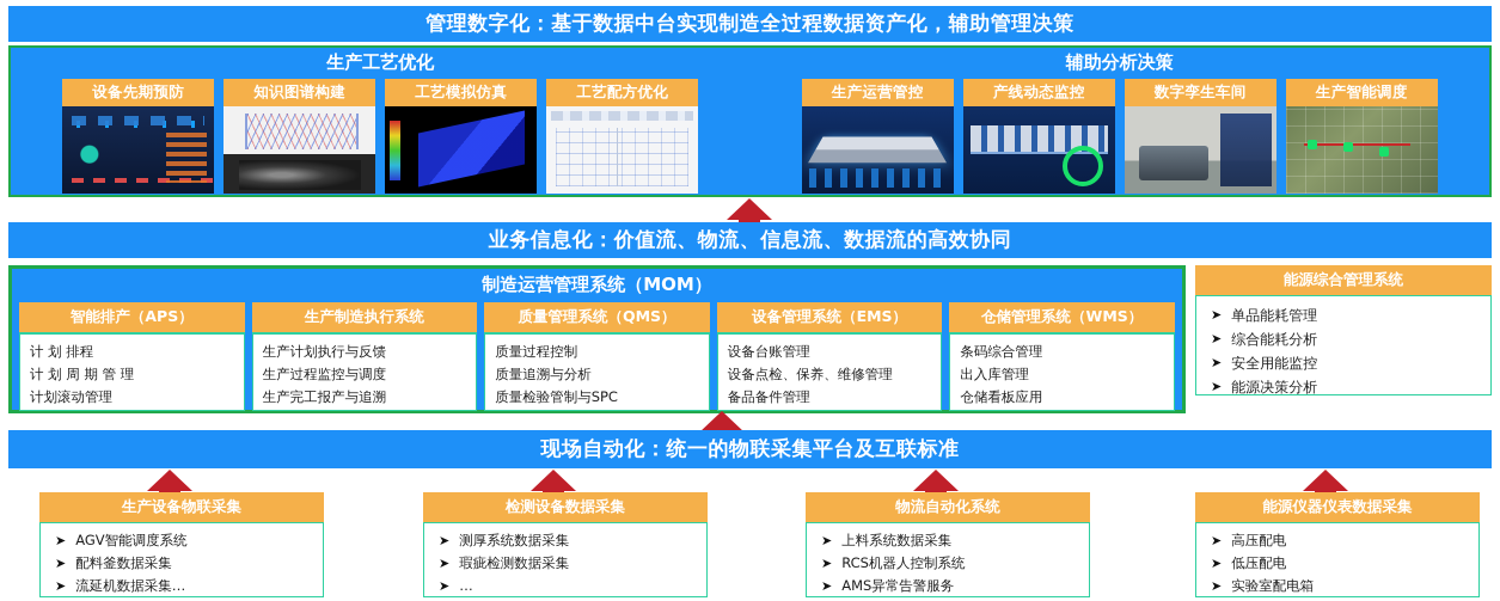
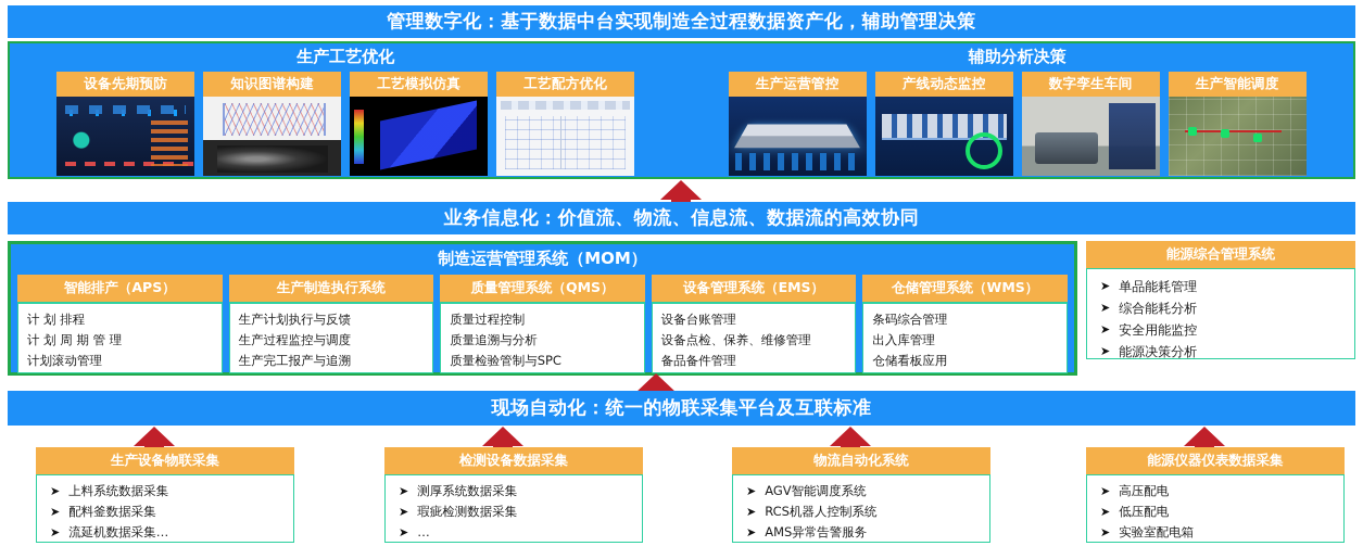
  管理数字化：基于数据中台实现制造全过程数据资产化，辅助管理决策
  生产工艺优化
  设备先期预防
  知识图谱构建
  工艺模拟仿真
  工艺配方优化
  辅助分析决策
  生产运营管控
  产线动态监控
  数字孪生车间
  生产智能调度
  业务信息化：价值流、物流、信息流、数据流的高效协同
  制造运营管理系统（MOM）
  智能排产（APS）
  计 划 排程
  计 划 周 期 管 理
  计划滚动管理
  生产制造执行系统
  生产计划执行与反馈
  生产过程监控与调度
  生产完工报产与追溯
  质量管理系统（QMS）
  质量过程控制
  质量追溯与分析
  质量检验管制与SPC
  设备管理系统（EMS）
  设备台账管理
  设备点检、保养、维修管理
  备品备件管理
  仓储管理系统（WMS）
  条码综合管理
  出入库管理
  仓储看板应用
  能源综合管理系统
  ➤
  单品能耗管理
  ➤
  综合能耗分析
  ➤
  安全用能监控
  ➤
  能源决策分析
  现场自动化：统一的物联采集平台及互联标准
  生产设备物联采集
  ➤
- AGV智能调度系统
+ 上料系统数据采集
  ➤
  配料釜数据采集
  ➤
  流延机数据采集…
  检测设备数据采集
  ➤
  测厚系统数据采集
  ➤
  瑕疵检测数据采集
  ➤
  …
  物流自动化系统
  ➤
- 上料系统数据采集
+ AGV智能调度系统
  ➤
  RCS机器人控制系统
  ➤
  AMS异常告警服务
  能源仪器仪表数据采集
  ➤
  高压配电
  ➤
  低压配电
  ➤
  实验室配电箱
